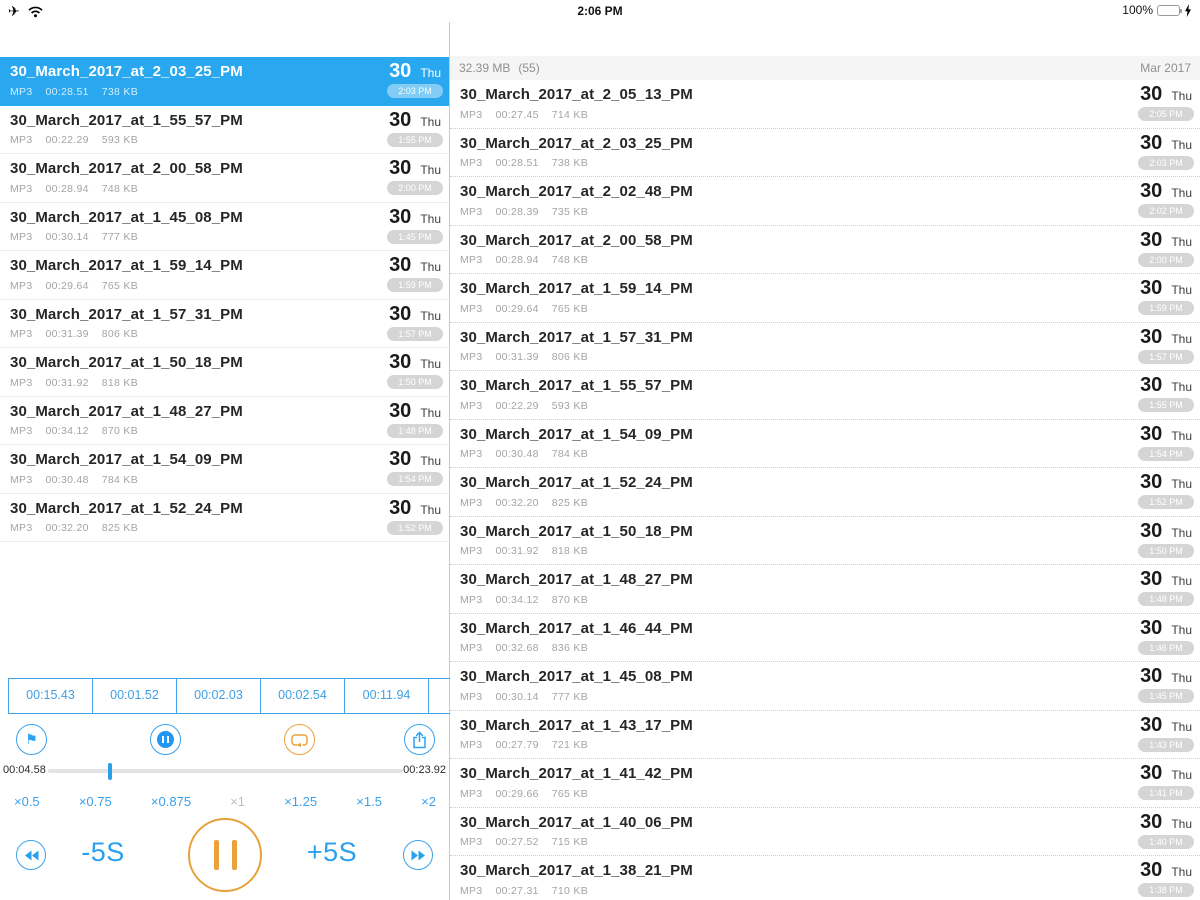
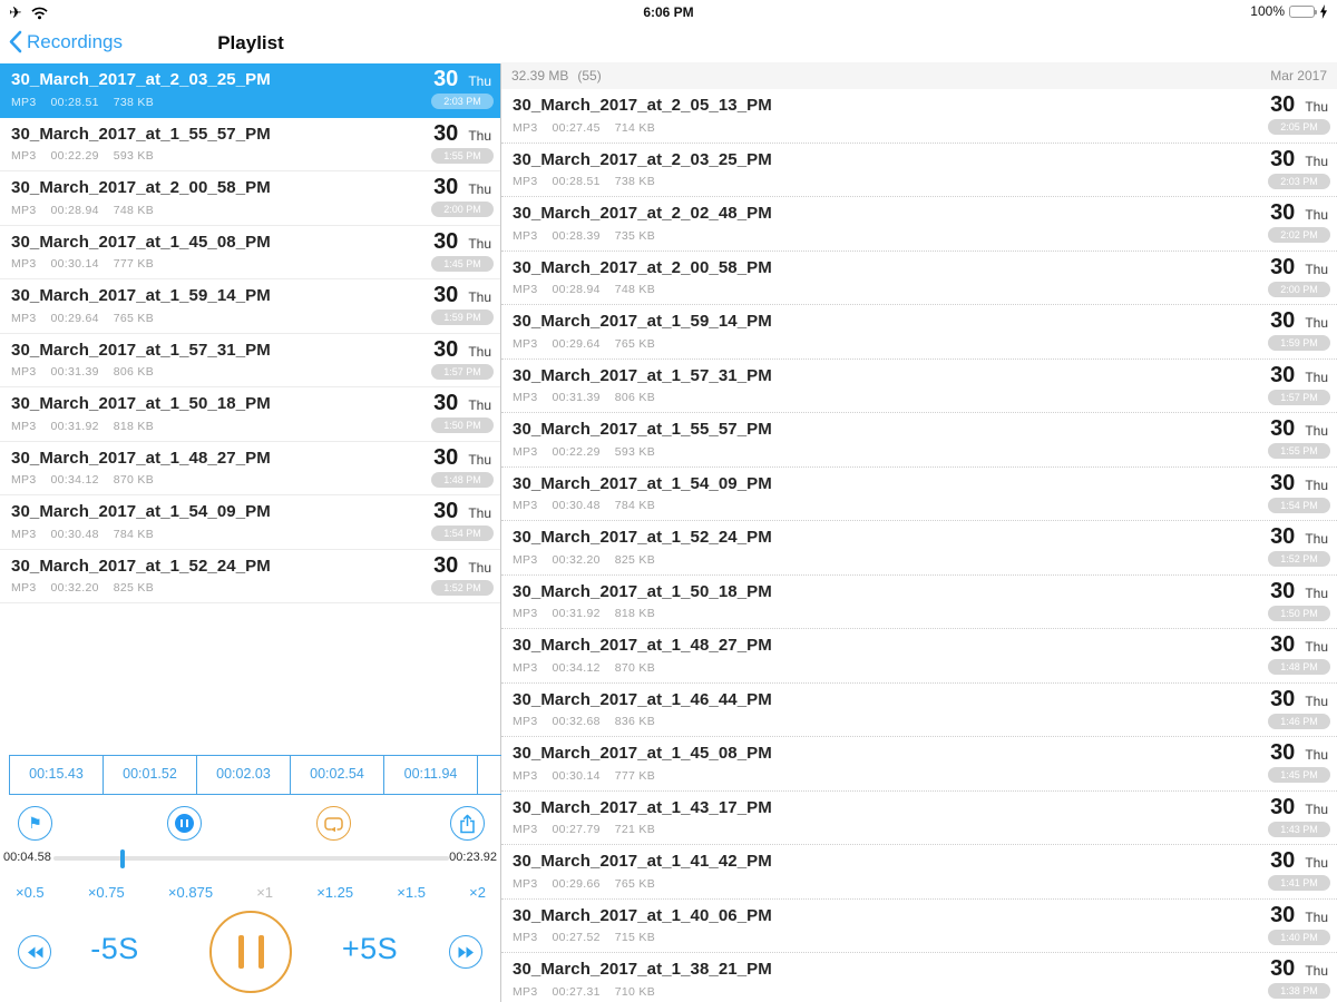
  ✈
- 2:06 PM
+ 6:06 PM
  100%
+ Recordings
+ Playlist
  30_March_2017_at_2_03_25_PM
  MP3
  00:28.51
  738 KB
  30
  Thu
  2:03 PM
  30_March_2017_at_1_55_57_PM
  MP3
  00:22.29
  593 KB
  30
  Thu
  1:55 PM
  30_March_2017_at_2_00_58_PM
  MP3
  00:28.94
  748 KB
  30
  Thu
  2:00 PM
  30_March_2017_at_1_45_08_PM
  MP3
  00:30.14
  777 KB
  30
  Thu
  1:45 PM
  30_March_2017_at_1_59_14_PM
  MP3
  00:29.64
  765 KB
  30
  Thu
  1:59 PM
  30_March_2017_at_1_57_31_PM
  MP3
  00:31.39
  806 KB
  30
  Thu
  1:57 PM
  30_March_2017_at_1_50_18_PM
  MP3
  00:31.92
  818 KB
  30
  Thu
  1:50 PM
  30_March_2017_at_1_48_27_PM
  MP3
  00:34.12
  870 KB
  30
  Thu
  1:48 PM
  30_March_2017_at_1_54_09_PM
  MP3
  00:30.48
  784 KB
  30
  Thu
  1:54 PM
  30_March_2017_at_1_52_24_PM
  MP3
  00:32.20
  825 KB
  30
  Thu
  1:52 PM
  00:15.43
  00:01.52
  00:02.03
  00:02.54
  00:11.94
  ⚑
  00:04.58
  00:23.92
  ×0.5
  ×0.75
  ×0.875
  ×1
  ×1.25
  ×1.5
  ×2
  -5S
  +5S
  32.39 MB
  (55)
  Mar 2017
  30_March_2017_at_2_05_13_PM
  MP3
  00:27.45
  714 KB
  30
  Thu
  2:05 PM
  30_March_2017_at_2_03_25_PM
  MP3
  00:28.51
  738 KB
  30
  Thu
  2:03 PM
  30_March_2017_at_2_02_48_PM
  MP3
  00:28.39
  735 KB
  30
  Thu
  2:02 PM
  30_March_2017_at_2_00_58_PM
  MP3
  00:28.94
  748 KB
  30
  Thu
  2:00 PM
  30_March_2017_at_1_59_14_PM
  MP3
  00:29.64
  765 KB
  30
  Thu
  1:59 PM
  30_March_2017_at_1_57_31_PM
  MP3
  00:31.39
  806 KB
  30
  Thu
  1:57 PM
  30_March_2017_at_1_55_57_PM
  MP3
  00:22.29
  593 KB
  30
  Thu
  1:55 PM
  30_March_2017_at_1_54_09_PM
  MP3
  00:30.48
  784 KB
  30
  Thu
  1:54 PM
  30_March_2017_at_1_52_24_PM
  MP3
  00:32.20
  825 KB
  30
  Thu
  1:52 PM
  30_March_2017_at_1_50_18_PM
  MP3
  00:31.92
  818 KB
  30
  Thu
  1:50 PM
  30_March_2017_at_1_48_27_PM
  MP3
  00:34.12
  870 KB
  30
  Thu
  1:48 PM
  30_March_2017_at_1_46_44_PM
  MP3
  00:32.68
  836 KB
  30
  Thu
  1:46 PM
  30_March_2017_at_1_45_08_PM
  MP3
  00:30.14
  777 KB
  30
  Thu
  1:45 PM
  30_March_2017_at_1_43_17_PM
  MP3
  00:27.79
  721 KB
  30
  Thu
  1:43 PM
  30_March_2017_at_1_41_42_PM
  MP3
  00:29.66
  765 KB
  30
  Thu
  1:41 PM
  30_March_2017_at_1_40_06_PM
  MP3
  00:27.52
  715 KB
  30
  Thu
  1:40 PM
  30_March_2017_at_1_38_21_PM
  MP3
  00:27.31
  710 KB
  30
  Thu
  1:38 PM
